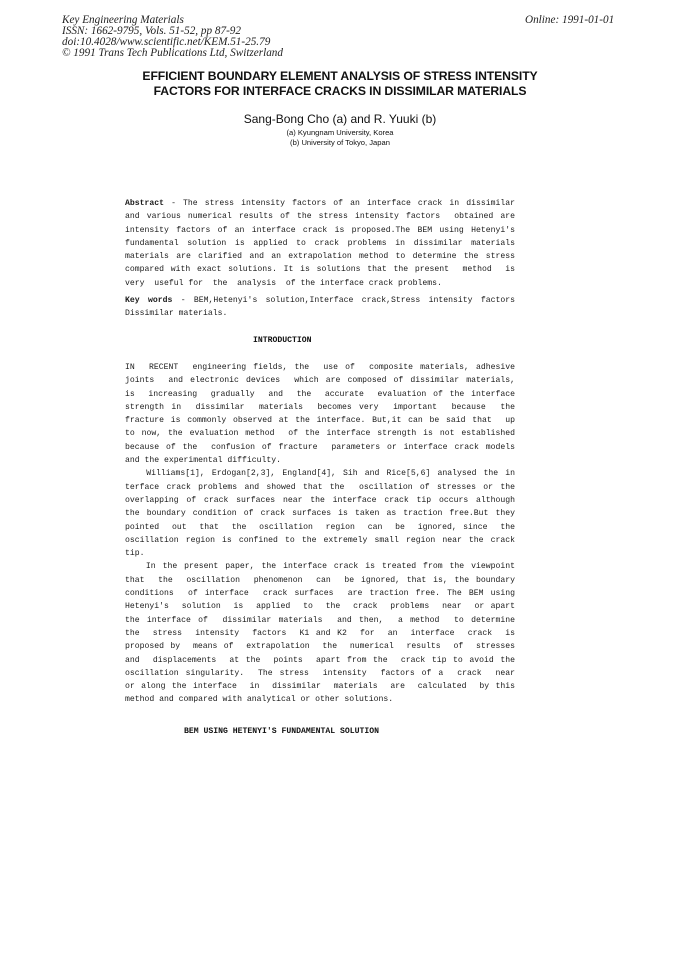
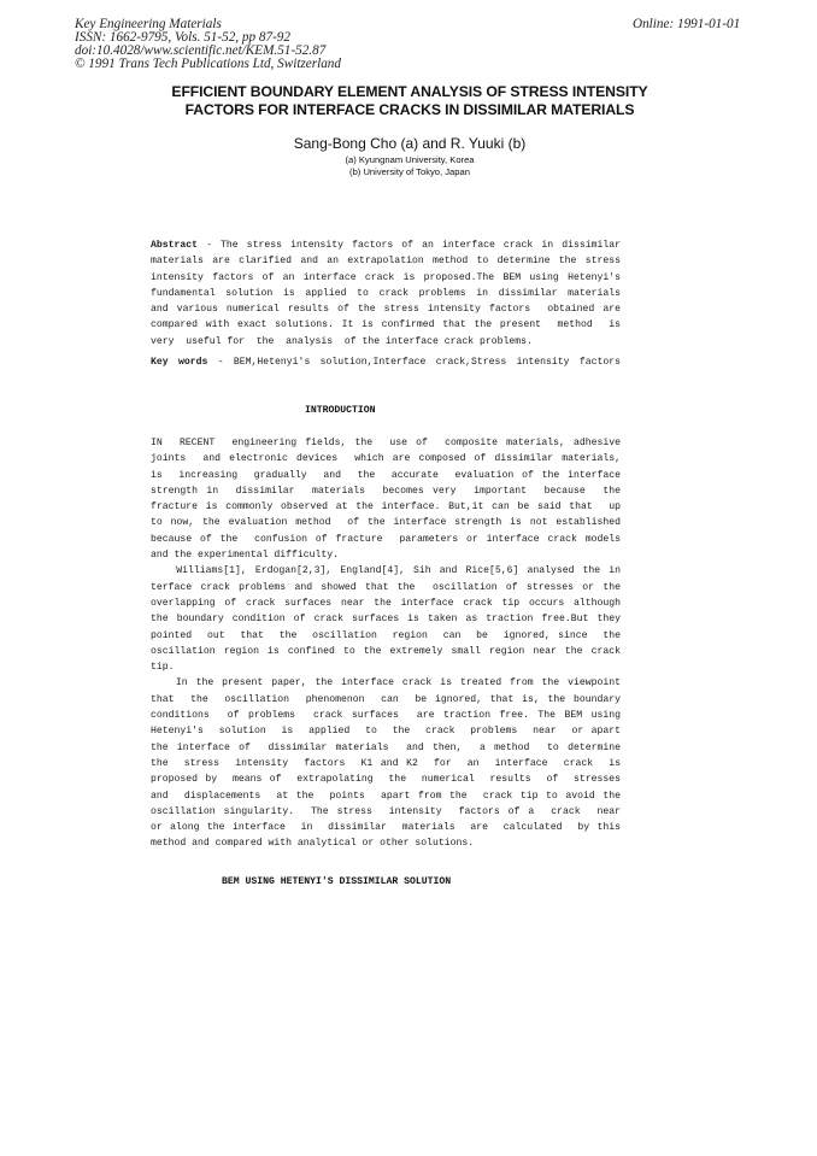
  Key Engineering Materials
  ISSN: 1662-9795, Vols. 51-52, pp 87-92
- doi:10.4028/www.scientific.net/KEM.51-25.79
+ doi:10.4028/www.scientific.net/KEM.51-52.87
  © 1991 Trans Tech Publications Ltd, Switzerland
  Online: 1991-01-01
  EFFICIENT BOUNDARY ELEMENT ANALYSIS OF STRESS INTENSITY
  FACTORS FOR INTERFACE CRACKS IN DISSIMILAR MATERIALS
  Sang-Bong Cho (a) and R. Yuuki (b)
  (a) Kyungnam University, Korea
  (b) University of Tokyo, Japan
  Abstract - The stress intensity factors of an interface crack in dissimilar
- and various numerical results of the stress intensity factors obtained are
+ materials are clarified and an extrapolation method to determine the stress
  intensity factors of an interface crack is proposed.The BEM using Hetenyi's
  fundamental solution is applied to crack problems in dissimilar materials
- materials are clarified and an extrapolation method to determine the stress
+ and various numerical results of the stress intensity factors obtained are
- compared with exact solutions. It is solutions that the present method is
+ compared with exact solutions. It is confirmed that the present method is
  very useful for the analysis of the interface crack problems.
  Key words - BEM,Hetenyi's solution,Interface crack,Stress intensity factors
- Dissimilar materials.
  INTRODUCTION
  IN RECENT engineering fields, the use of composite materials, adhesive
  joints and electronic devices which are composed of dissimilar materials,
  is increasing gradually and the accurate evaluation of the interface
  strength in dissimilar materials becomes very important because the
  fracture is commonly observed at the interface. But,it can be said that up
  to now, the evaluation method of the interface strength is not established
  because of the confusion of fracture parameters or interface crack models
  and the experimental difficulty.
  Williams[1], Erdogan[2,3], England[4], Sih and Rice[5,6] analysed the in
  terface crack problems and showed that the oscillation of stresses or the
  overlapping of crack surfaces near the interface crack tip occurs although
  the boundary condition of crack surfaces is taken as traction free.But they
  pointed out that the oscillation region can be ignored, since the
  oscillation region is confined to the extremely small region near the crack
  tip.
  In the present paper, the interface crack is treated from the viewpoint
  that the oscillation phenomenon can be ignored, that is, the boundary
- conditions of interface crack surfaces are traction free. The BEM using
+ conditions of problems crack surfaces are traction free. The BEM using
  Hetenyi's solution is applied to the crack problems near or apart
  the interface of dissimilar materials and then, a method to determine
  the stress intensity factors K1 and K2 for an interface crack is
- proposed by means of extrapolation the numerical results of stresses
+ proposed by means of extrapolating the numerical results of stresses
  and displacements at the points apart from the crack tip to avoid the
  oscillation singularity. The stress intensity factors of a crack near
  or along the interface in dissimilar materials are calculated by this
  method and compared with analytical or other solutions.
- BEM USING HETENYI'S FUNDAMENTAL SOLUTION
+ BEM USING HETENYI'S DISSIMILAR SOLUTION
